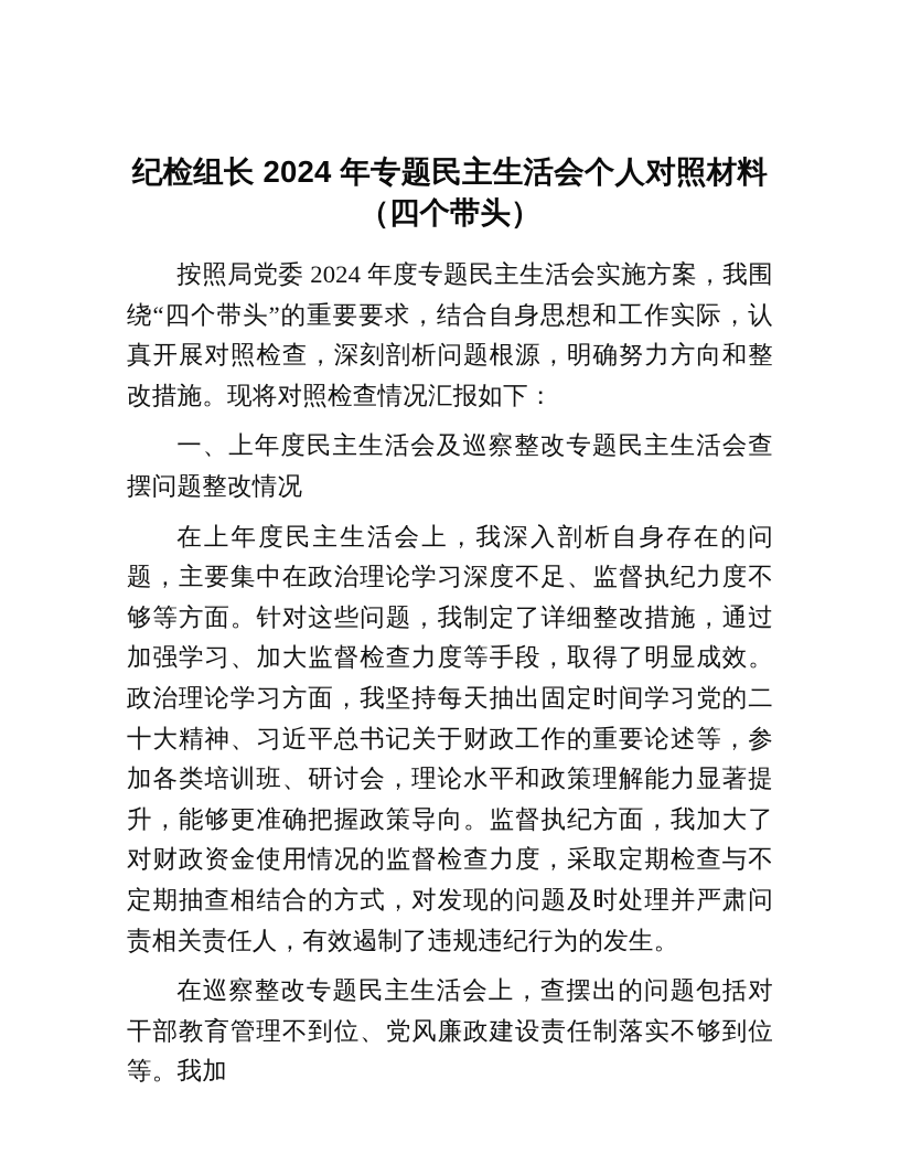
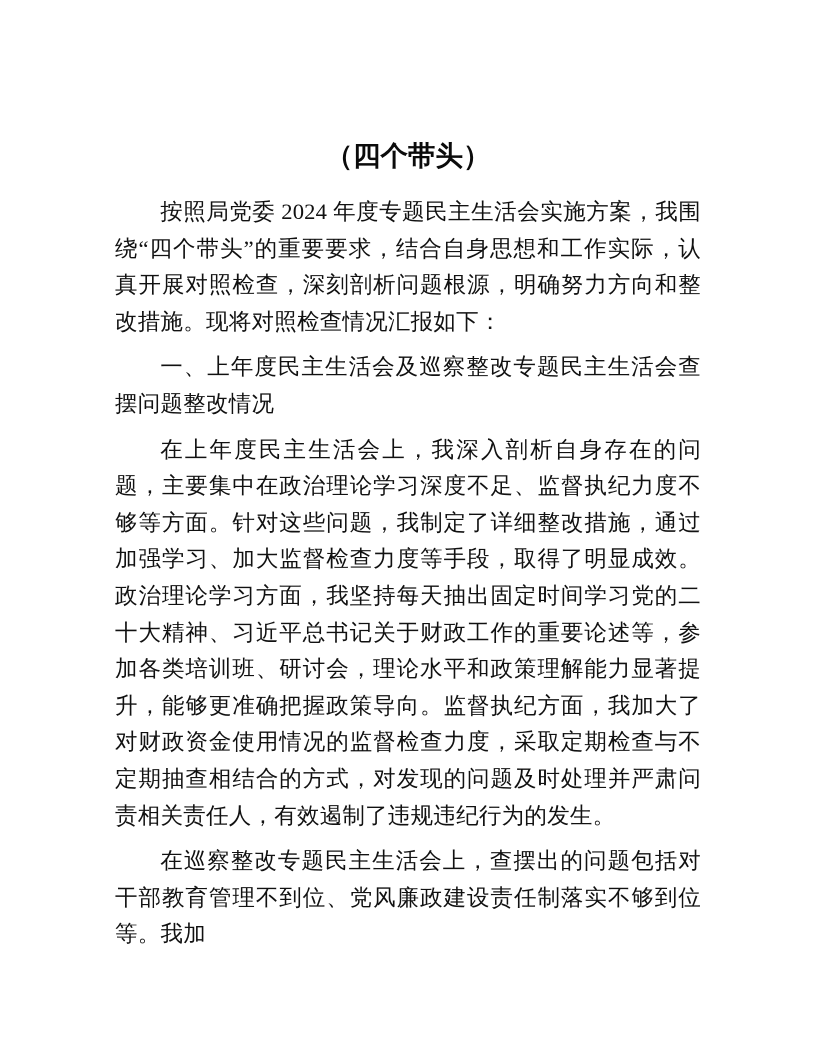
- 纪检组长 2024 年专题民主生活会个人对照材料
  （四个带头）
  按照局党委 2024 年度专题民主生活会实施方案，我围绕“四个带头”的重要要求，结合自身思想和工作实际，认真开展对照检查，深刻剖析问题根源，明确努力方向和整改措施。现将对照检查情况汇报如下：
  一、上年度民主生活会及巡察整改专题民主生活会查摆问题整改情况
  在上年度民主生活会上，我深入剖析自身存在的问题，主要集中在政治理论学习深度不足、监督执纪力度不够等方面。针对这些问题，我制定了详细整改措施，通过加强学习、加大监督检查力度等手段，取得了明显成效。政治理论学习方面，我坚持每天抽出固定时间学习党的二十大精神、习近平总书记关于财政工作的重要论述等，参加各类培训班、研讨会，理论水平和政策理解能力显著提升，能够更准确把握政策导向。监督执纪方面，我加大了对财政资金使用情况的监督检查力度，采取定期检查与不定期抽查相结合的方式，对发现的问题及时处理并严肃问责相关责任人，有效遏制了违规违纪行为的发生。
  在巡察整改专题民主生活会上，查摆出的问题包括对干部教育管理不到位、党风廉政建设责任制落实不够到位等。我加
